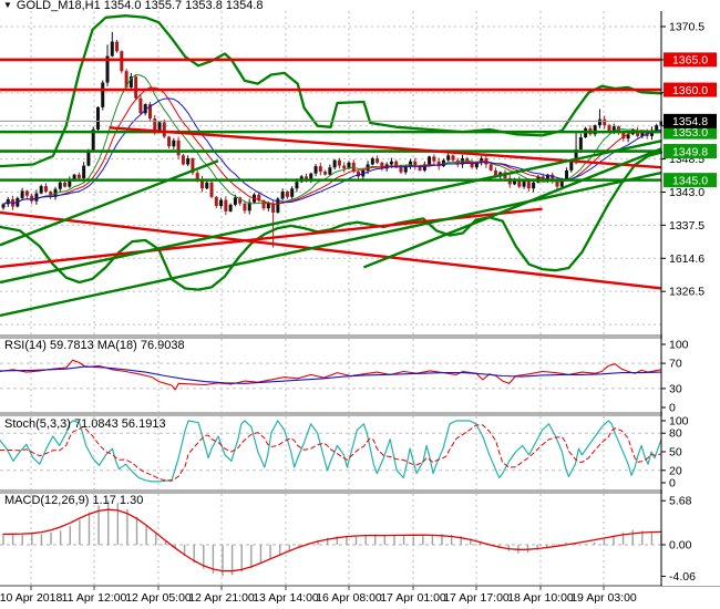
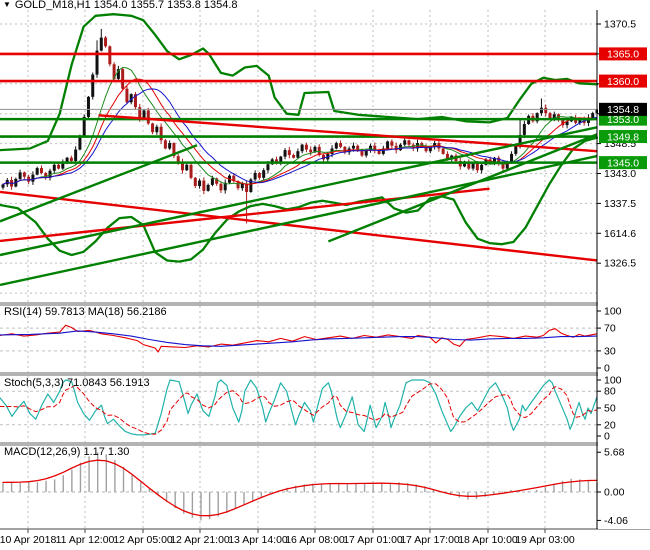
  1370.5
  1348.5
  1343.0
  1337.5
  1614.6
  1326.5
  100
  70
  30
  0
  100
  80
  50
  20
  0
  5.68
  0.00
  -4.06
  1365.0
  1360.0
  1353.0
  1349.8
  1345.0
  1354.8
  10 Apr 2018
  11 Apr 12:00
  12 Apr 05:00
  12 Apr 21:00
  13 Apr 14:00
  16 Apr 08:00
  17 Apr 01:00
  17 Apr 17:00
  18 Apr 10:00
  19 Apr 03:00
  ▼
  GOLD_M18,H1 1354.0 1355.7 1353.8 1354.8
- RSI(14) 59.7813 MA(18) 76.9038
+ RSI(14) 59.7813 MA(18) 56.2186
  Stoch(5,3,3) 71.0843 56.1913
  MACD(12,26,9) 1.17 1.30
